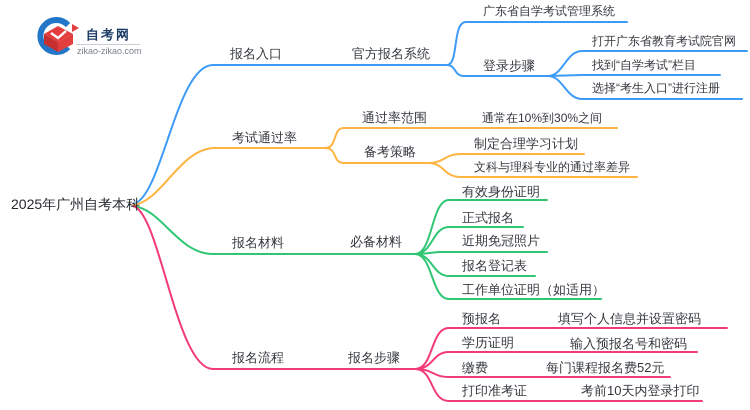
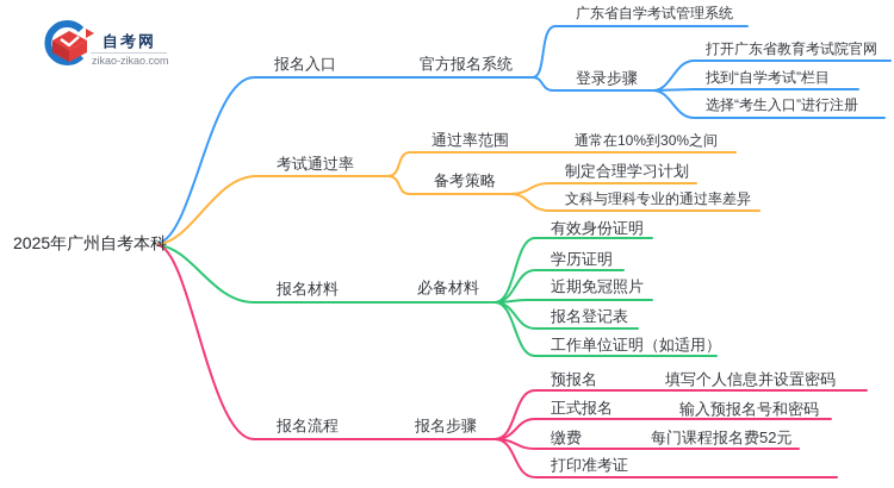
  自考网
  zikao-zikao.com
  2025年广州自考本科
  报名入口
  官方报名系统
  广东省自学考试管理系统
  登录步骤
  打开广东省教育考试院官网
  找到“自学考试”栏目
  选择“考生入口”进行注册
  考试通过率
  通过率范围
  通常在10%到30%之间
  备考策略
  制定合理学习计划
  文科与理科专业的通过率差异
  报名材料
  必备材料
  有效身份证明
- 正式报名
+ 学历证明
  近期免冠照片
  报名登记表
  工作单位证明（如适用）
  报名流程
  报名步骤
  预报名
  填写个人信息并设置密码
- 学历证明
+ 正式报名
  输入预报名号和密码
  缴费
  每门课程报名费52元
  打印准考证
- 考前10天内登录打印
